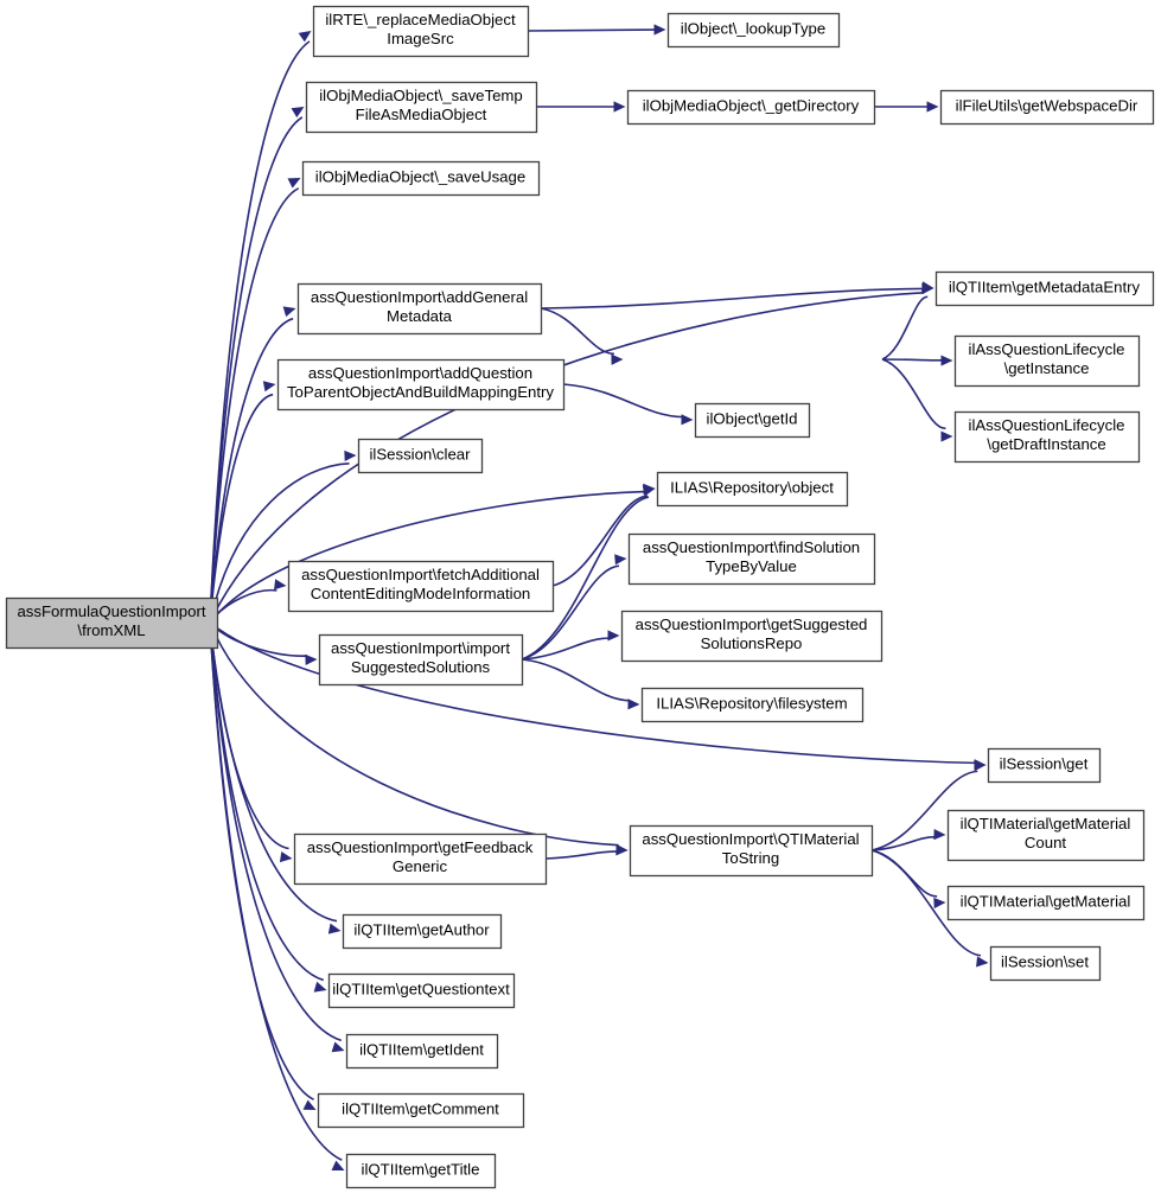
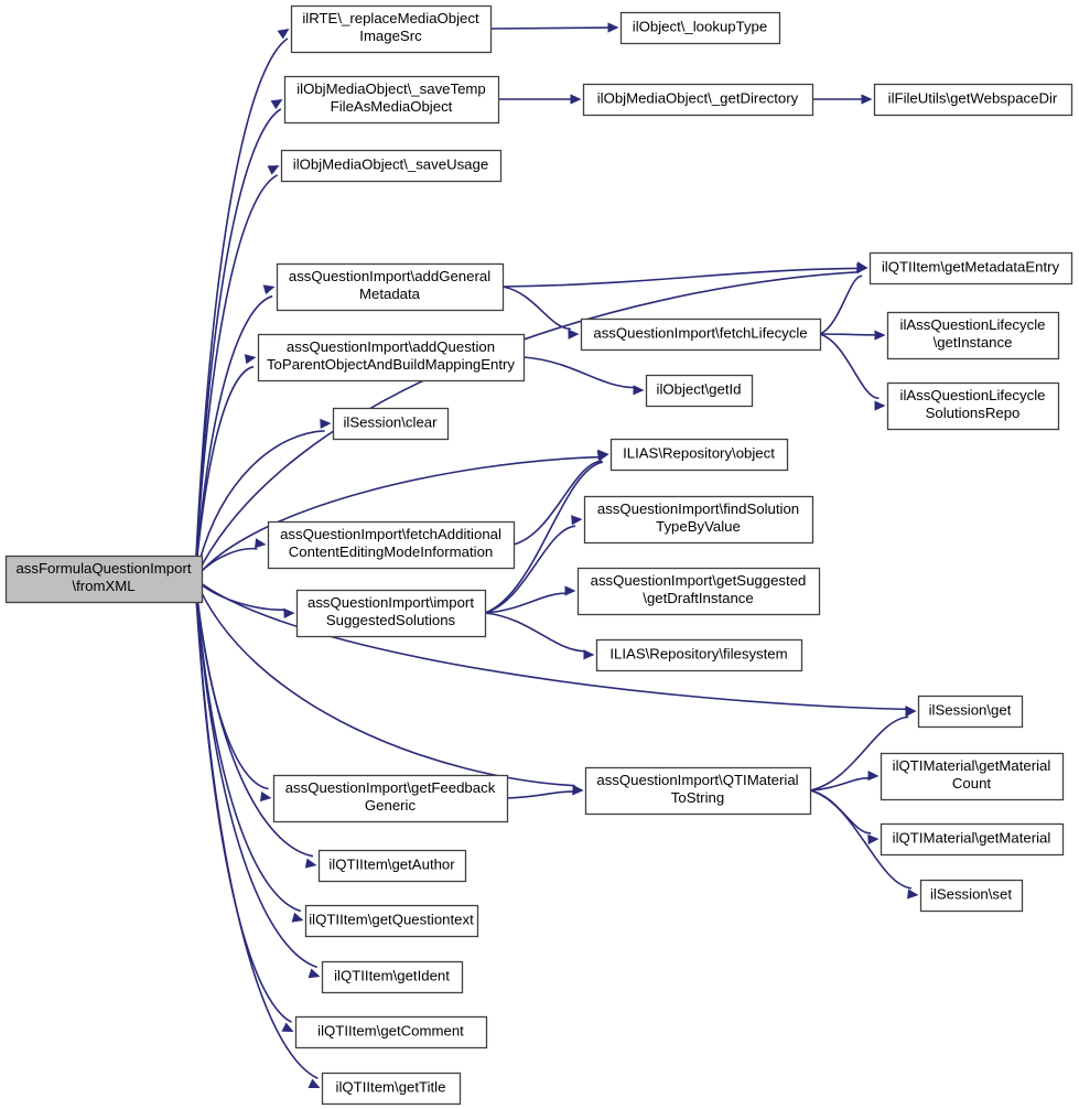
  assFormulaQuestionImport \fromXML
  ilRTE\_replaceMediaObject ImageSrc
  ilObject\_lookupType
  ilObjMediaObject\_saveTemp FileAsMediaObject
  ilObjMediaObject\_getDirectory
  ilFileUtils\getWebspaceDir
  ilObjMediaObject\_saveUsage
  assQuestionImport\addGeneral Metadata
  ilQTIItem\getMetadataEntry
+ assQuestionImport\fetchLifecycle
  ilAssQuestionLifecycle \getInstance
- ilAssQuestionLifecycle \getDraftInstance
+ ilAssQuestionLifecycle SolutionsRepo
  assQuestionImport\addQuestion ToParentObjectAndBuildMappingEntry
  ilObject\getId
  ilSession\clear
  ILIAS\Repository\object
  assQuestionImport\fetchAdditional ContentEditingModeInformation
  assQuestionImport\findSolution TypeByValue
- assQuestionImport\getSuggested SolutionsRepo
+ assQuestionImport\getSuggested \getDraftInstance
  assQuestionImport\import SuggestedSolutions
  ILIAS\Repository\filesystem
  ilSession\get
  assQuestionImport\getFeedback Generic
  assQuestionImport\QTIMaterial ToString
  ilQTIMaterial\getMaterial Count
  ilQTIMaterial\getMaterial
  ilSession\set
  ilQTIItem\getAuthor
  ilQTIItem\getQuestiontext
  ilQTIItem\getIdent
  ilQTIItem\getComment
  ilQTIItem\getTitle
